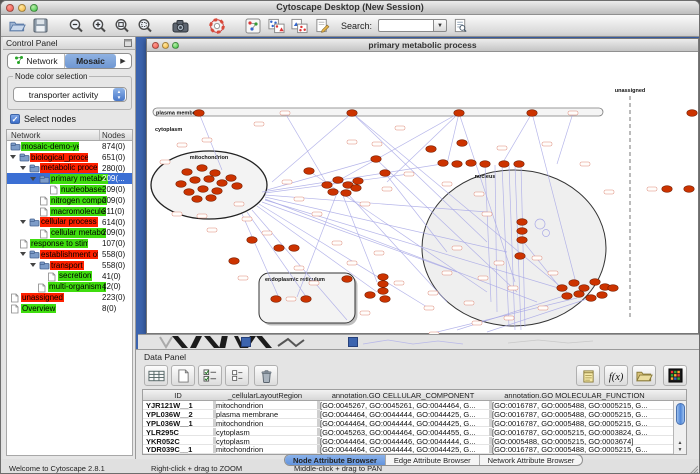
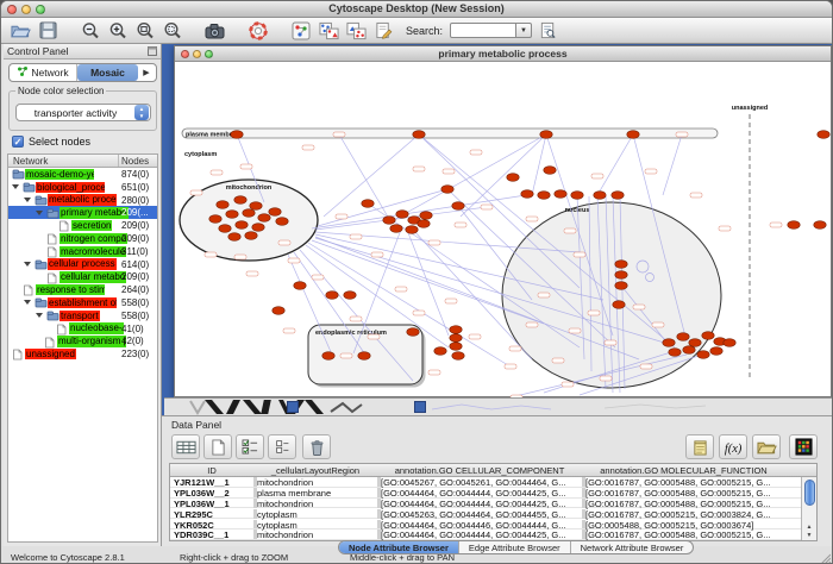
  Cytoscape Desktop (New Session)
  Search:
  Control Panel
  Network
  Mosaic
  Node color selection
  transporter activity
  ✓
  Select nodes
  Network
  Nodes
  mosaic-demo-ye
  874(0)
  biological_proce
  651(0)
  metabolic proce
  280(0)
  primary metabo
  209(...
- nucleobase-
+ secretion
  209(0)
  nitrogen compo
  209(0)
  macromolecule
  311(0)
  cellular process
  614(0)
  cellular metabo
  209(0)
  response to stim
- 107(0)
+ 264(0)
  establishment o
  558(0)
  transport
  558(0)
- secretion
+ nucleobase-
  41(0)
  multi-organism p
  42(0)
  unassigned
  223(0)
- Overview
- 8(0)
  primary metabolic process
  Data Panel
  f(x)
  ID
  _cellularLayoutRegion
  annotation.GO CELLULAR_COMPONENT
  annotation.GO MOLECULAR_FUNCTION
  YJR121W__1
  mitochondrion
  [GO:0045267, GO:0045261, GO:0044464, G...
  [GO:0016787, GO:0005488, GO:0005215, G...
  YPL036W__2
  plasma membrane
  [GO:0044464, GO:0044444, GO:0044425, G...
  [GO:0016787, GO:0005488, GO:0005215, G...
  YPL036W__1
  mitochondrion
  [GO:0044464, GO:0044444, GO:0044425, G...
  [GO:0016787, GO:0005488, GO:0005215, G...
  YLR295C
  cytoplasm
  [GO:0045263, GO:0044464, GO:0044455, G...
  [GO:0016787, GO:0005215, GO:0003824, G...
  YKR052C
  cytoplasm
  [GO:0044464, GO:0044446, GO:0044444, G...
  [GO:0005488, GO:0005215, GO:0003674]
  YDR039C__1
  mitochondrion
  [GO:0044464, GO:0044444, GO:0044425, G...
  [GO:0016787, GO:0005488, GO:0005215, G...
  Node Attribute Browser
  Edge Attribute Browser
  Network Attribute Browser
  Welcome to Cytoscape 2.8.1
  Right-click + drag to ZOOM
  Middle-click + drag to PAN
